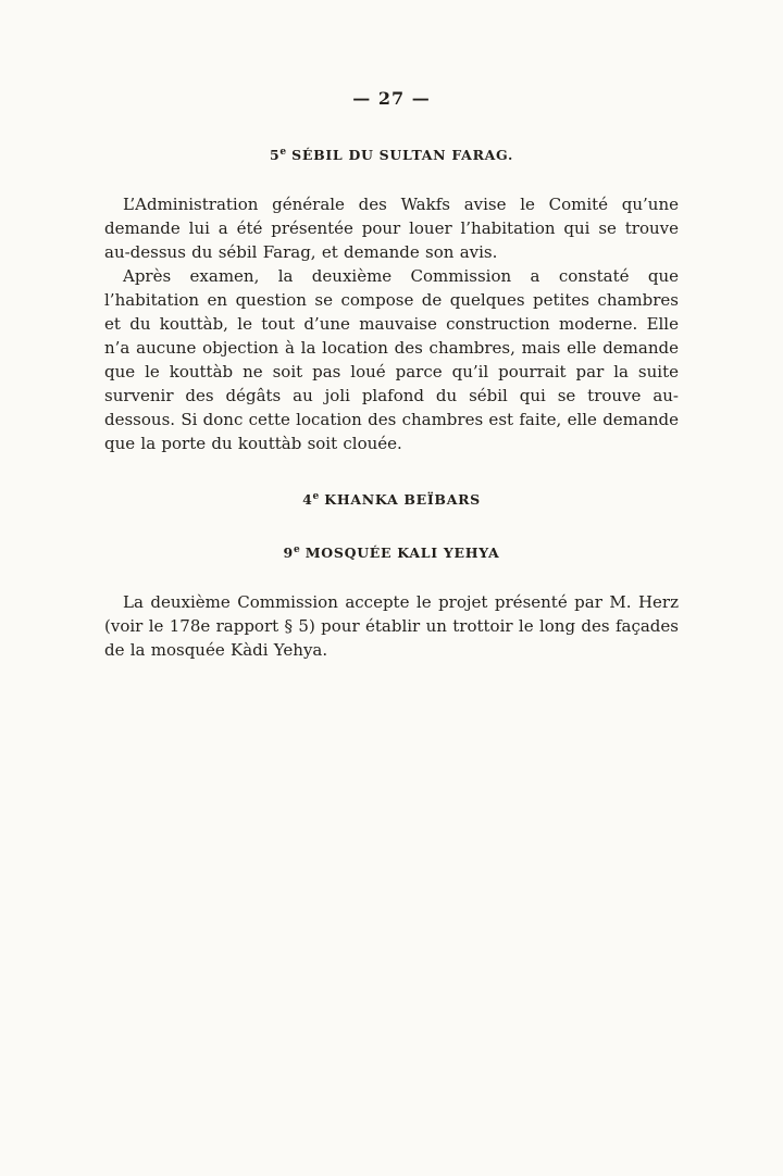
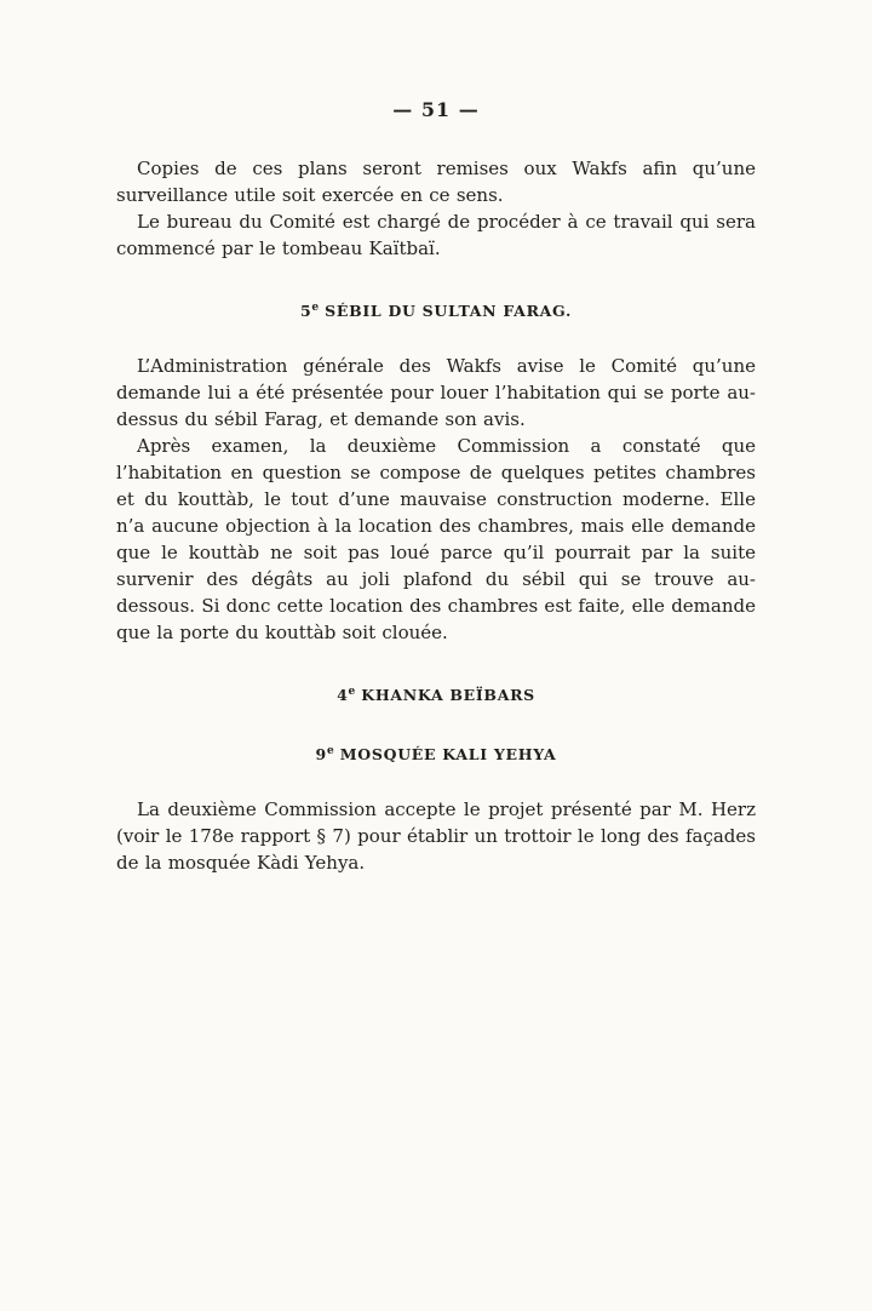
- — 27 —
+ — 51 —
+ Copies de ces plans seront remises oux Wakfs afin qu’une surveillance utile soit exercée en ce sens.
+ Le bureau du Comité est chargé de procéder à ce travail qui sera commencé par le tombeau Kaïtbaï.
  5e SÉBIL DU SULTAN FARAG.
- L’Administration générale des Wakfs avise le Comité qu’une demande lui a été présentée pour louer l’habitation qui se trouve au-dessus du sébil Farag, et demande son avis.
+ L’Administration générale des Wakfs avise le Comité qu’une demande lui a été présentée pour louer l’habitation qui se porte au-dessus du sébil Farag, et demande son avis.
  Après examen, la deuxième Commission a constaté que l’habitation en question se compose de quelques petites chambres et du kouttàb, le tout d’une mauvaise construction moderne. Elle n’a aucune objection à la location des chambres, mais elle demande que le kouttàb ne soit pas loué parce qu’il pourrait par la suite survenir des dégâts au joli plafond du sébil qui se trouve au-dessous. Si donc cette location des chambres est faite, elle demande que la porte du kouttàb soit clouée.
  4e KHANKA BEÏBARS
  9e MOSQUÉE KALI YEHYA
- La deuxième Commission accepte le projet présenté par M. Herz (voir le 178e rapport § 5) pour établir un trottoir le long des façades de la mosquée Kàdi Yehya.
+ La deuxième Commission accepte le projet présenté par M. Herz (voir le 178e rapport § 7) pour établir un trottoir le long des façades de la mosquée Kàdi Yehya.
